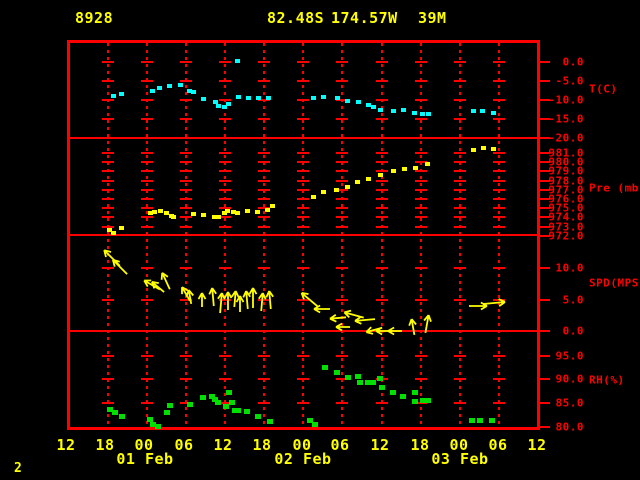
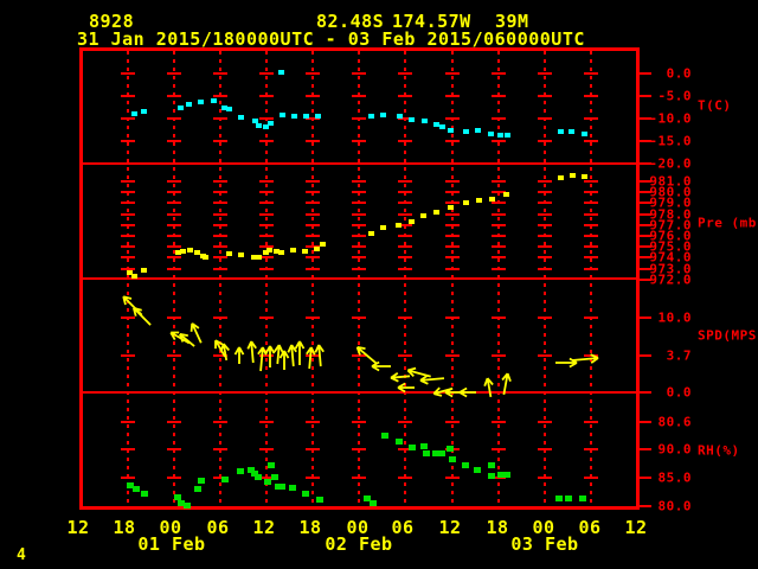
  8928
  82.48S
  174.57W
  39M
+ 31 Jan 2015/180000UTC - 03 Feb 2015/060000UTC
  0.0
  -5.0
  -10.0
  -15.0
  -20.0
  T(C)
  981.0
  980.0
  979.0
  978.0
  977.0
  976.0
  975.0
  974.0
  973.0
  972.0
  Pre (mb
  10.0
- 5.0
+ 3.7
  0.0
  SPD(MPS
- 95.0
+ 80.6
  90.0
  85.0
  80.0
  RH(%)
  12
  18
  00
  06
  12
  18
  00
  06
  12
  18
  00
  06
  12
  01 Feb
  02 Feb
  03 Feb
- 2
+ 4
